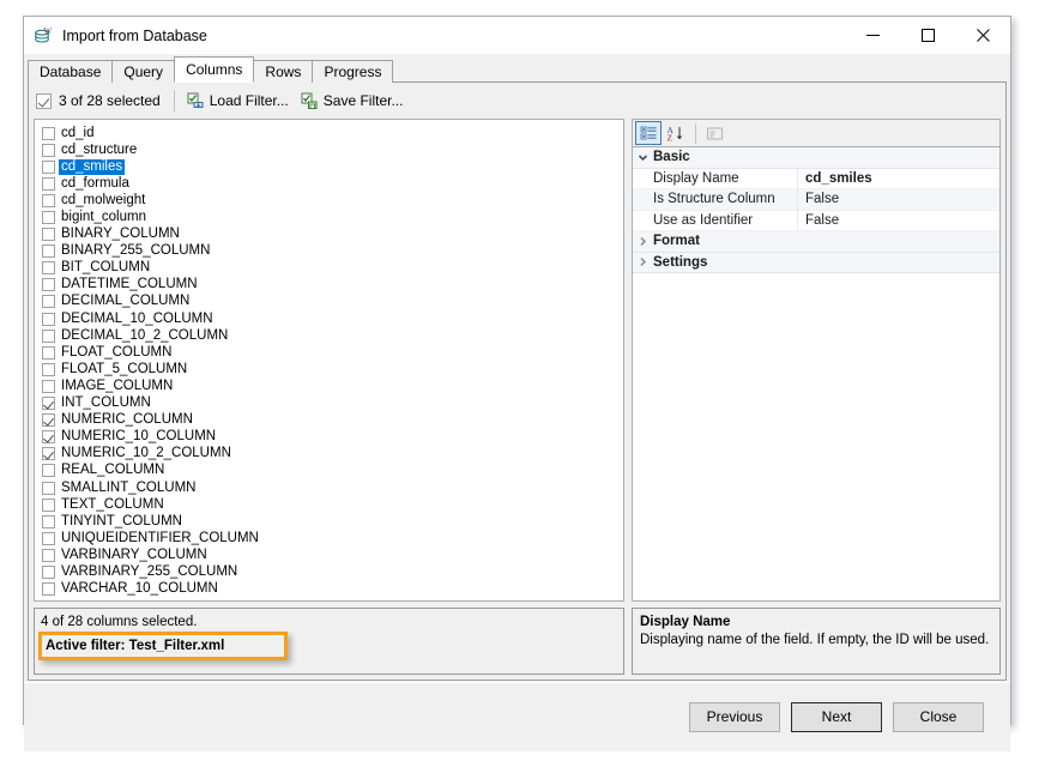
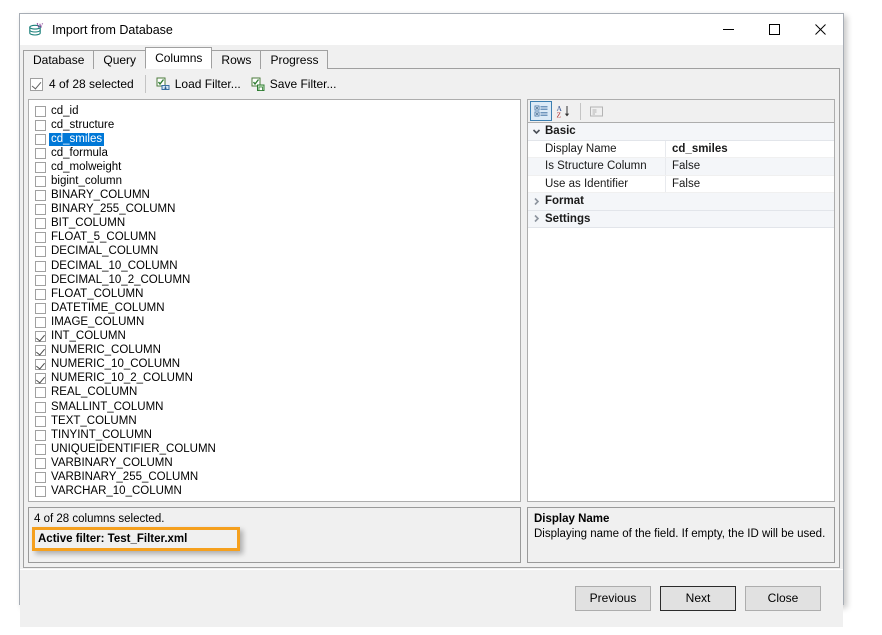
  W
  Import from Database
  Database
  Query
  Columns
  Rows
  Progress
- 3 of 28 selected
+ 4 of 28 selected
  Load Filter...
  Save Filter...
  cd_id
  cd_structure
  cd_smiles
  cd_formula
  cd_molweight
  bigint_column
  BINARY_COLUMN
  BINARY_255_COLUMN
  BIT_COLUMN
- DATETIME_COLUMN
+ FLOAT_5_COLUMN
  DECIMAL_COLUMN
  DECIMAL_10_COLUMN
  DECIMAL_10_2_COLUMN
  FLOAT_COLUMN
- FLOAT_5_COLUMN
+ DATETIME_COLUMN
  IMAGE_COLUMN
  INT_COLUMN
  NUMERIC_COLUMN
  NUMERIC_10_COLUMN
  NUMERIC_10_2_COLUMN
  REAL_COLUMN
  SMALLINT_COLUMN
  TEXT_COLUMN
  TINYINT_COLUMN
  UNIQUEIDENTIFIER_COLUMN
  VARBINARY_COLUMN
  VARBINARY_255_COLUMN
  VARCHAR_10_COLUMN
  4 of 28 columns selected.
  Active filter: Test_Filter.xml
  A
  Z
  Basic
  Display Name
  cd_smiles
  Is Structure Column
  False
  Use as Identifier
  False
  Format
  Settings
  Display Name
  Displaying name of the field. If empty, the ID will be used.
  Previous
  Next
  Close
